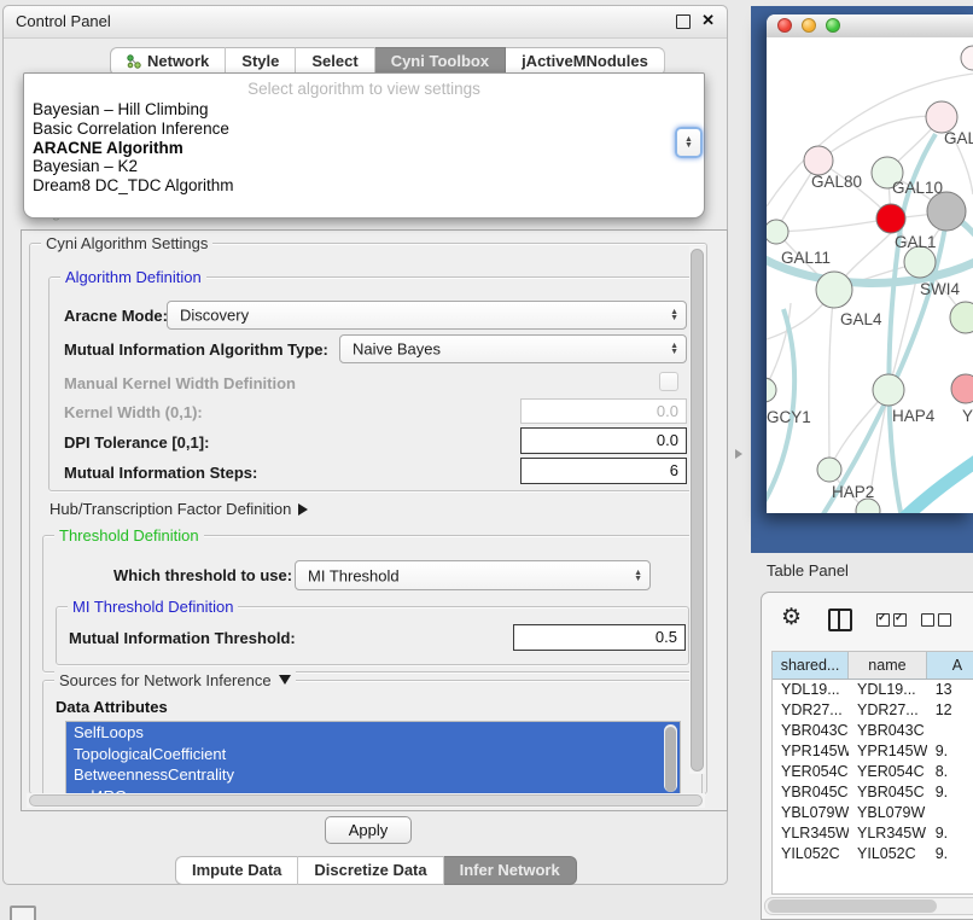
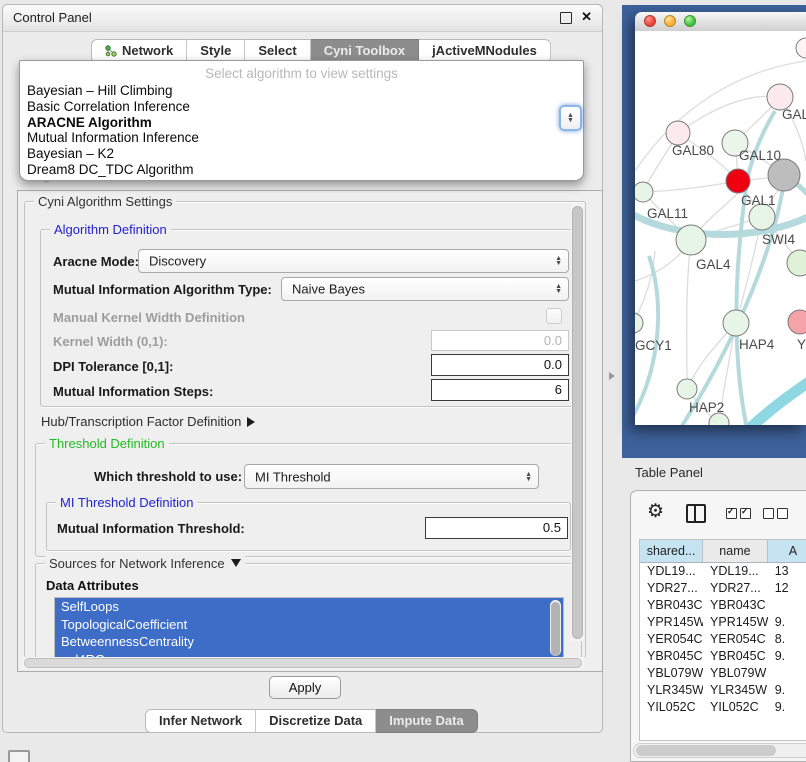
  Control Panel
  ✕
  Network
  Style
  Select
  Cyni Toolbox
  jActiveMNodules
  Cyni Algorithm Settings
  Algorithm Definition
  Aracne Mode:
  Discovery
  Mutual Information Algorithm Type:
  Naive Bayes
  Manual Kernel Width Definition
  Kernel Width (0,1):
  0.0
  DPI Tolerance [0,1]:
  0.0
  Mutual Information Steps:
  6
  Hub/Transcription Factor Definition
  Threshold Definition
  Which threshold to use:
  MI Threshold
  MI Threshold Definition
  Mutual Information Threshold:
  0.5
  Sources for Network Inference
  Data Attributes
  SelfLoops
  TopologicalCoefficient
  BetweennessCentrality
  Apply
- Impute Data
+ Infer Network
  Discretize Data
- Infer Network
+ Impute Data
  Select algorithm to view settings
  Bayesian – Hill Climbing
  Basic Correlation Inference
  ARACNE Algorithm
+ Mutual Information Inference
  Bayesian – K2
  Dream8 DC_TDC Algorithm
  GAL
  GAL80
  GAL10
  GAL1
  GAL11
  GAL4
  SWI4
  GCY1
  HAP4
  Y
  HAP2
  Table Panel
  ⚙
  shared...
  name
  A
  YDL19...
  YDL19...
  13
  YDR27...
  YDR27...
  12
  YBR043C
  YBR043C
  YPR145W
  YPR145W
  9.
  YER054C
  YER054C
  8.
  YBR045C
  YBR045C
  9.
  YBL079W
  YBL079W
  YLR345W
  YLR345W
  9.
  YIL052C
  YIL052C
  9.
